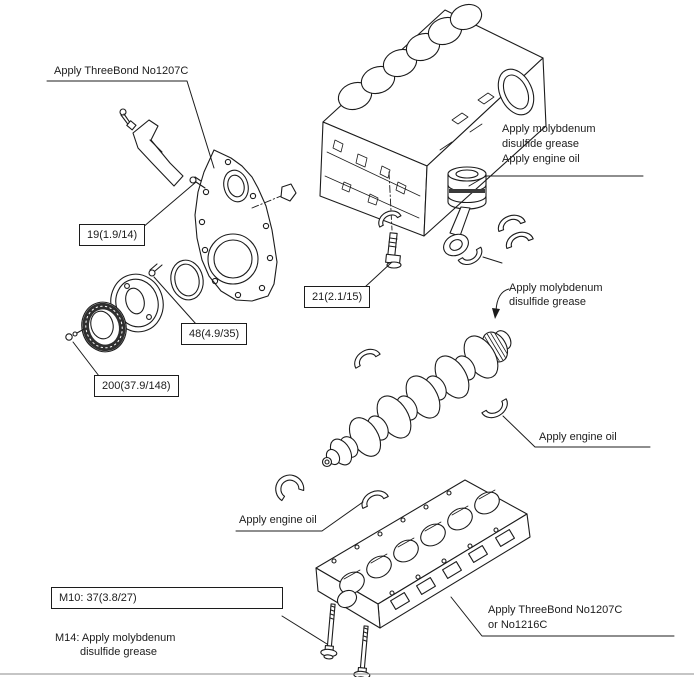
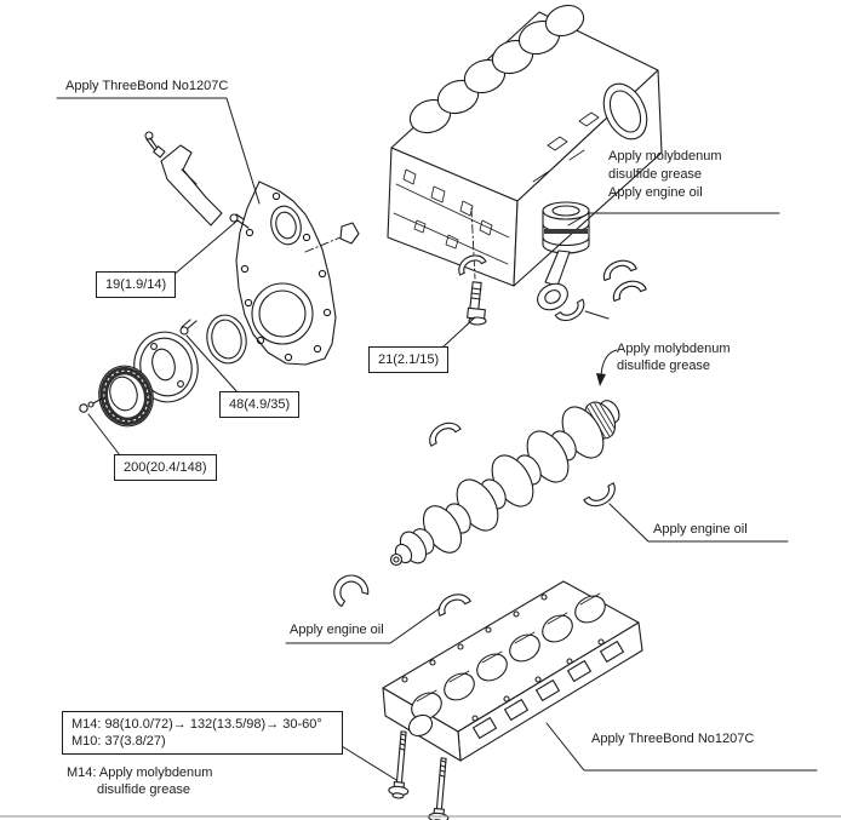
  Apply ThreeBond No1207C
  19(1.9/14)
  48(4.9/35)
- 200(37.9/148)
+ 200(20.4/148)
  21(2.1/15)
  Apply molybdenum
  disulfide grease
  Apply engine oil
  Apply molybdenum
  disulfide grease
  Apply engine oil
  Apply engine oil
+ M14: 98(10.0/72)→ 132(13.5/98)→ 30-60°
  M10: 37(3.8/27)
  M14: Apply molybdenum
  disulfide grease
  Apply ThreeBond No1207C
- or No1216C
